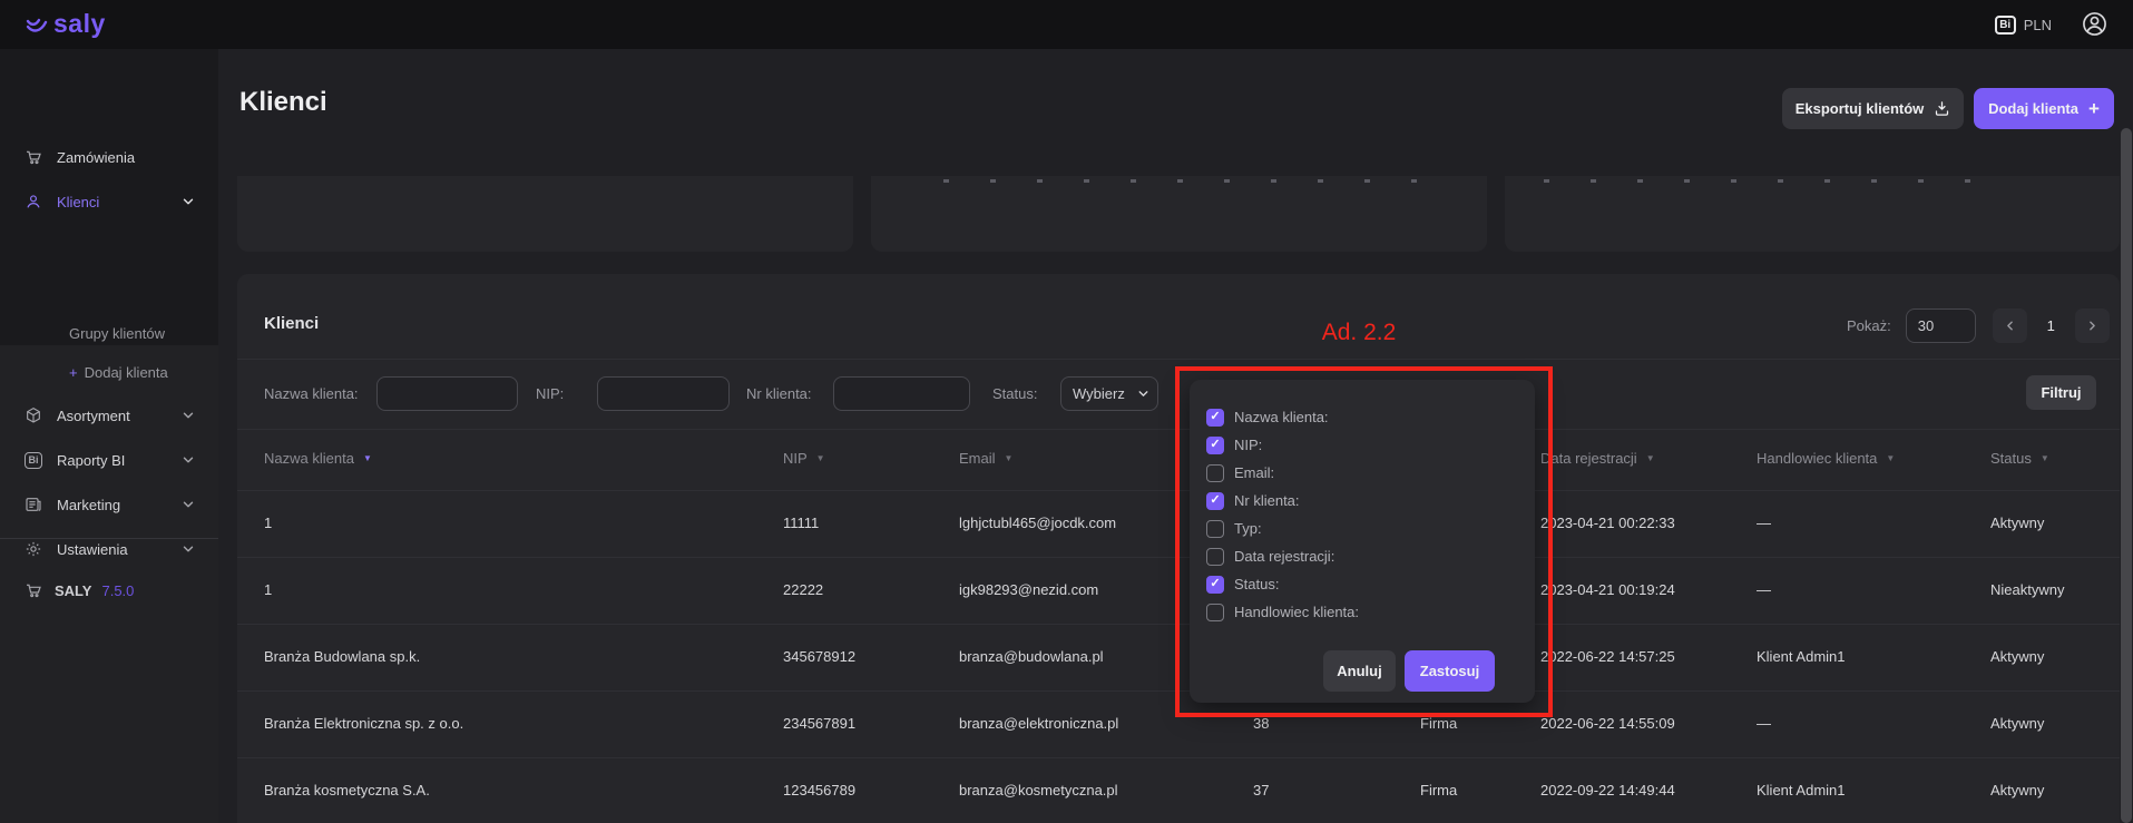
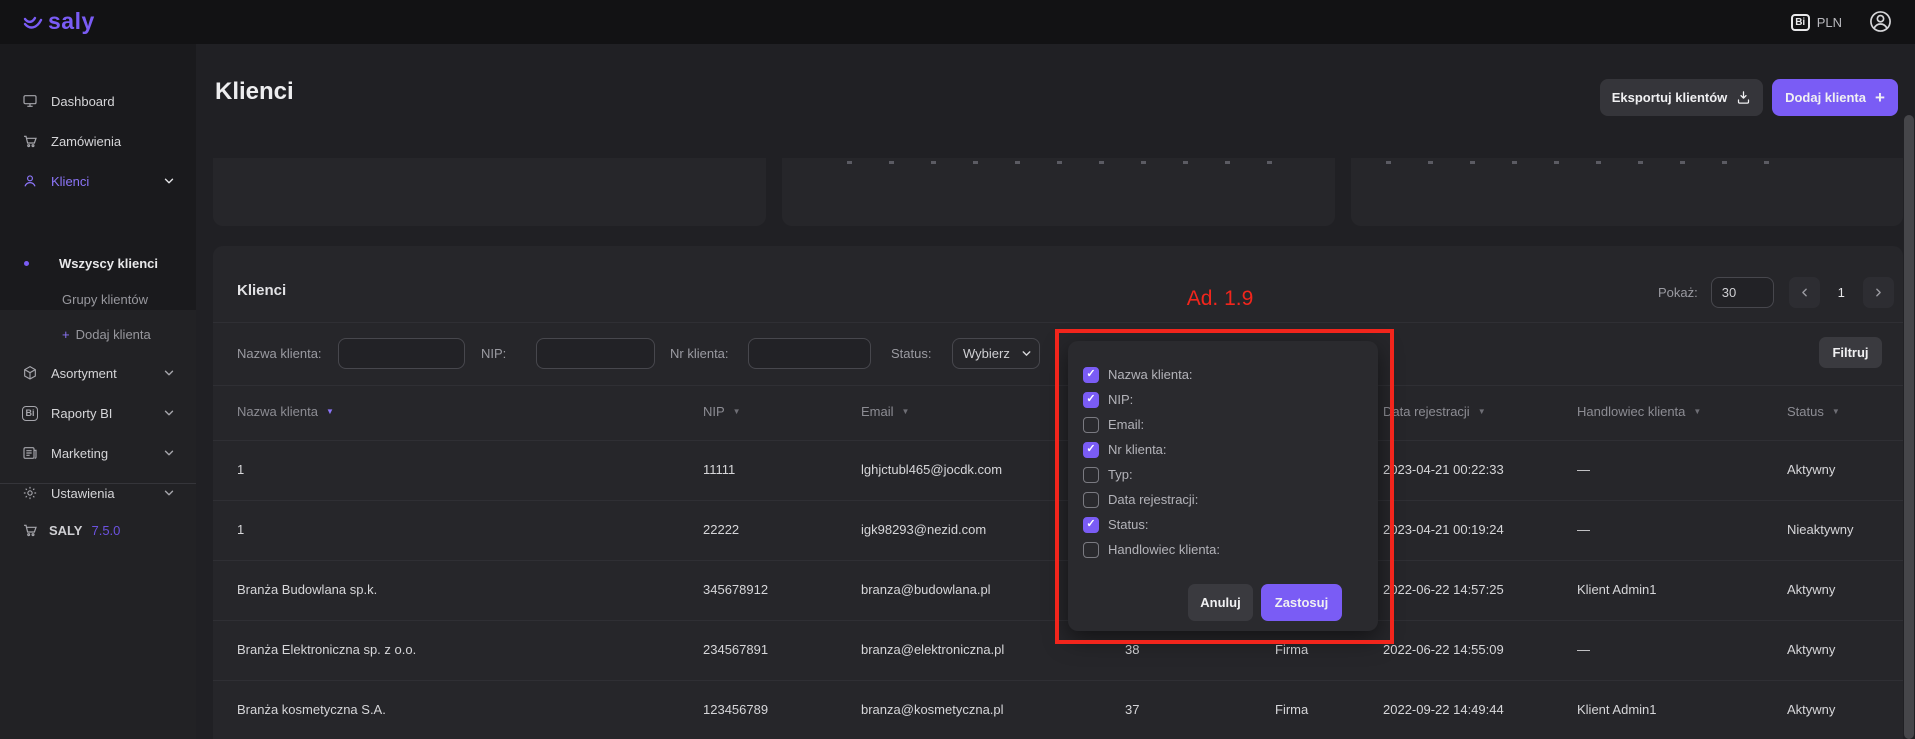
  saly
  Bi
  PLN
+ Dashboard
  Zamówienia
  Klienci
+ Wszyscy klienci
  Grupy klientów
  +
  Dodaj klienta
  Asortyment
  Bi
  Raporty BI
  Marketing
  Ustawienia
  SALY
  7.5.0
  Klienci
  Eksportuj klientów
  Dodaj klienta
  +
  Klienci
  Pokaż:
  30
  1
  Nazwa klienta:
  NIP:
  Nr klienta:
  Status:
  Wybierz
  Filtruj
  Nazwa klienta
  ▼
  NIP
  ▼
  Email
  ▼
  Data rejestracji
  ▼
  Handlowiec klienta
  ▼
  Status
  ▼
  1
  11111
  lghjctubl465@jocdk.com
  2023-04-21 00:22:33
  —
  Aktywny
  1
  22222
  igk98293@nezid.com
  2023-04-21 00:19:24
  —
  Nieaktywny
  Branża Budowlana sp.k.
  345678912
  branza@budowlana.pl
  2022-06-22 14:57:25
  Klient Admin1
  Aktywny
  Branża Elektroniczna sp. z o.o.
  234567891
  branza@elektroniczna.pl
  38
  Firma
  2022-06-22 14:55:09
  —
  Aktywny
  Branża kosmetyczna S.A.
  123456789
  branza@kosmetyczna.pl
  37
  Firma
  2022-09-22 14:49:44
  Klient Admin1
  Aktywny
  ✓
  Nazwa klienta:
  ✓
  NIP:
  Email:
  ✓
  Nr klienta:
  Typ:
  Data rejestracji:
  ✓
  Status:
  Handlowiec klienta:
  Anuluj
  Zastosuj
- Ad. 2.2
+ Ad. 1.9
